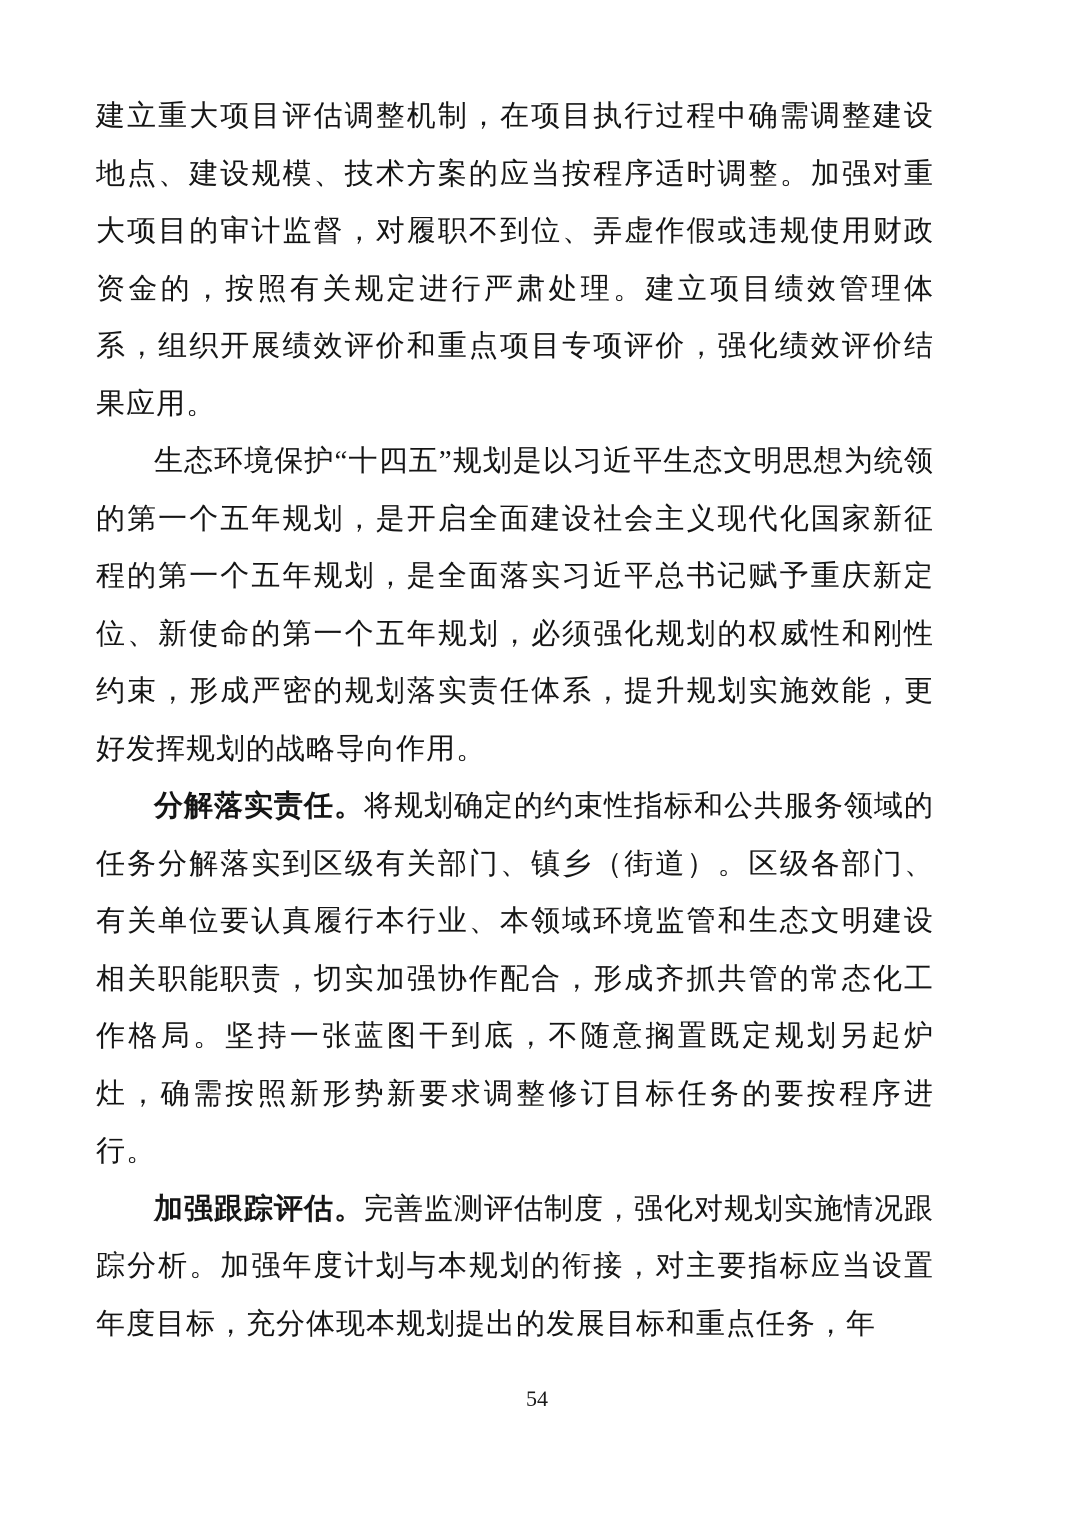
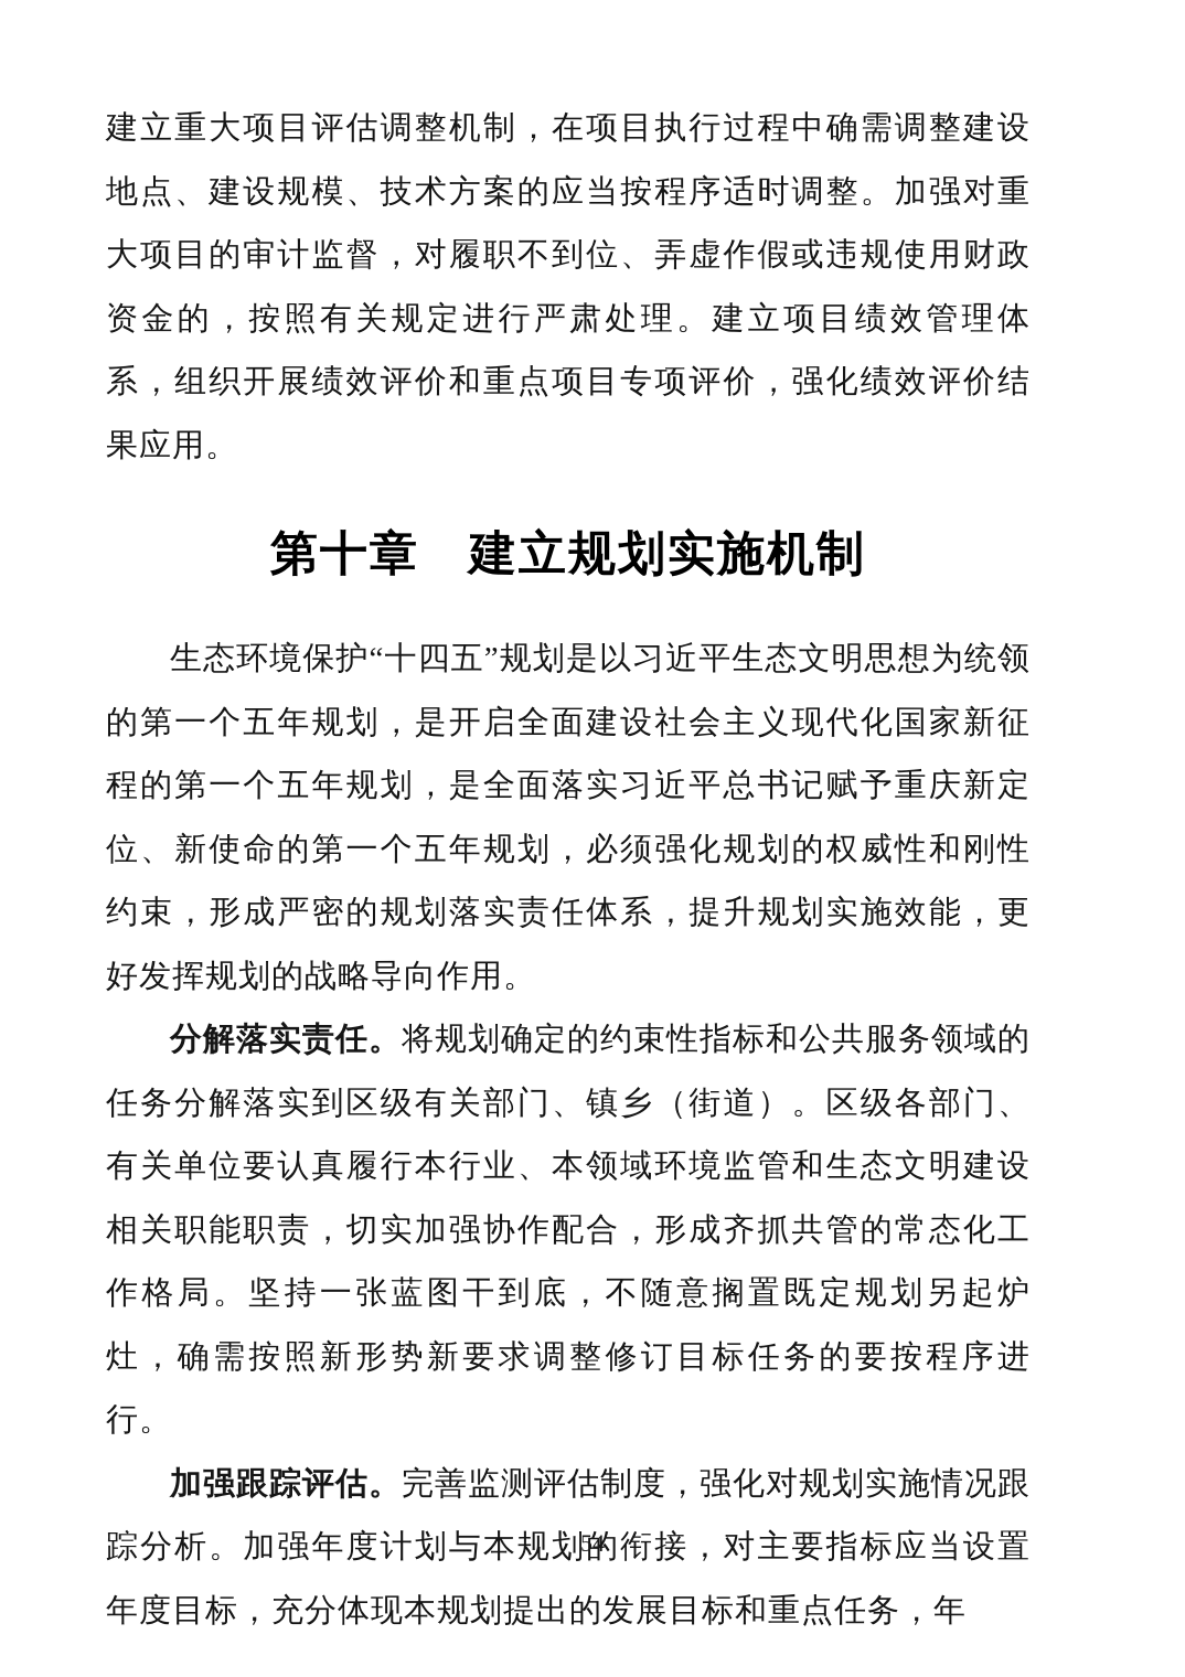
  建立重大项目评估调整机制，在项目执行过程中确需调整建设地点、建设规模、技术方案的应当按程序适时调整。加强对重大项目的审计监督，对履职不到位、弄虚作假或违规使用财政资金的，按照有关规定进行严肃处理。建立项目绩效管理体系，组织开展绩效评价和重点项目专项评价，强化绩效评价结果应用。
+ 第十章 建立规划实施机制
  生态环境保护“十四五”规划是以习近平生态文明思想为统领的第一个五年规划，是开启全面建设社会主义现代化国家新征程的第一个五年规划，是全面落实习近平总书记赋予重庆新定位、新使命的第一个五年规划，必须强化规划的权威性和刚性约束，形成严密的规划落实责任体系，提升规划实施效能，更好发挥规划的战略导向作用。
  分解落实责任。将规划确定的约束性指标和公共服务领域的任务分解落实到区级有关部门、镇乡（街道）。区级各部门、有关单位要认真履行本行业、本领域环境监管和生态文明建设相关职能职责，切实加强协作配合，形成齐抓共管的常态化工作格局。坚持一张蓝图干到底，不随意搁置既定规划另起炉灶，确需按照新形势新要求调整修订目标任务的要按程序进行。
  加强跟踪评估。完善监测评估制度，强化对规划实施情况跟踪分析。加强年度计划与本规划的衔接，对主要指标应当设置年度目标，充分体现本规划提出的发展目标和重点任务，年
  54
